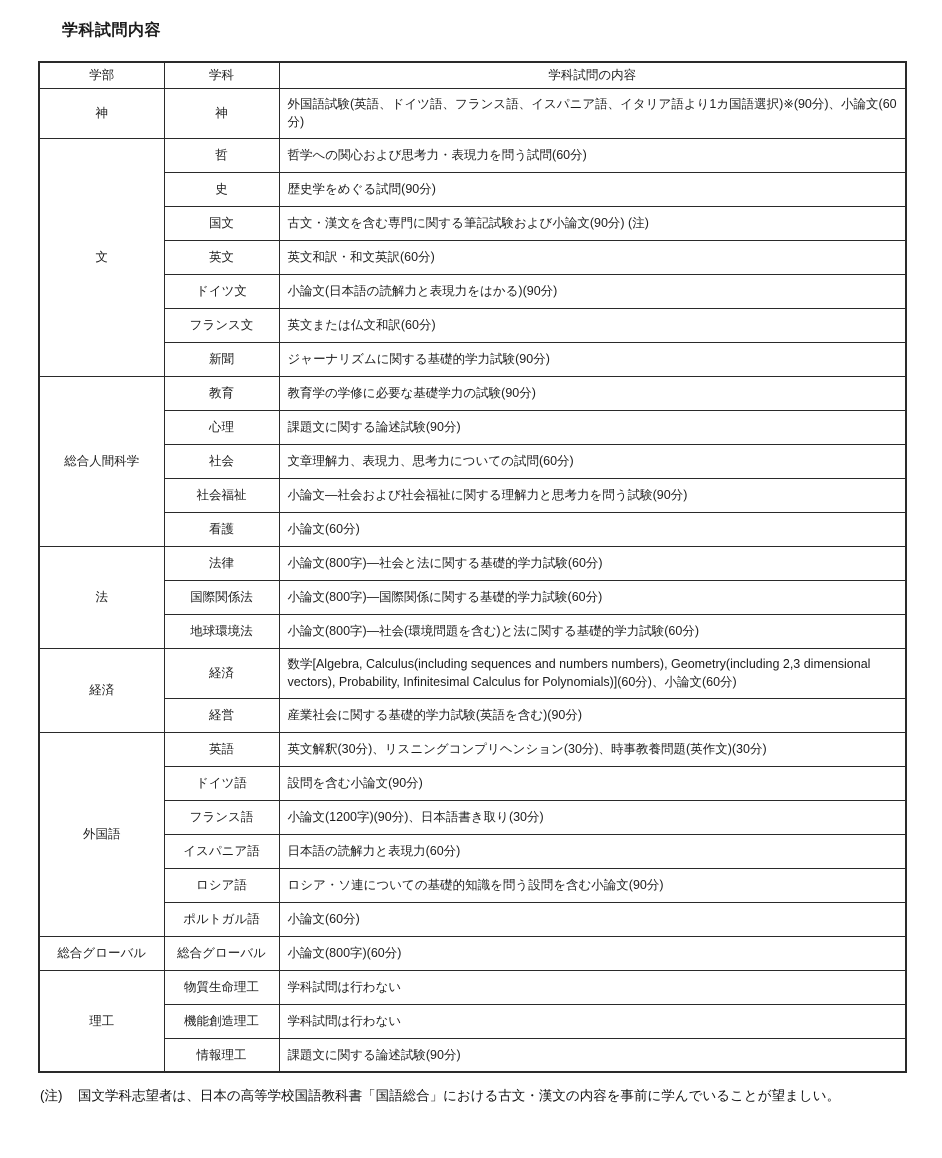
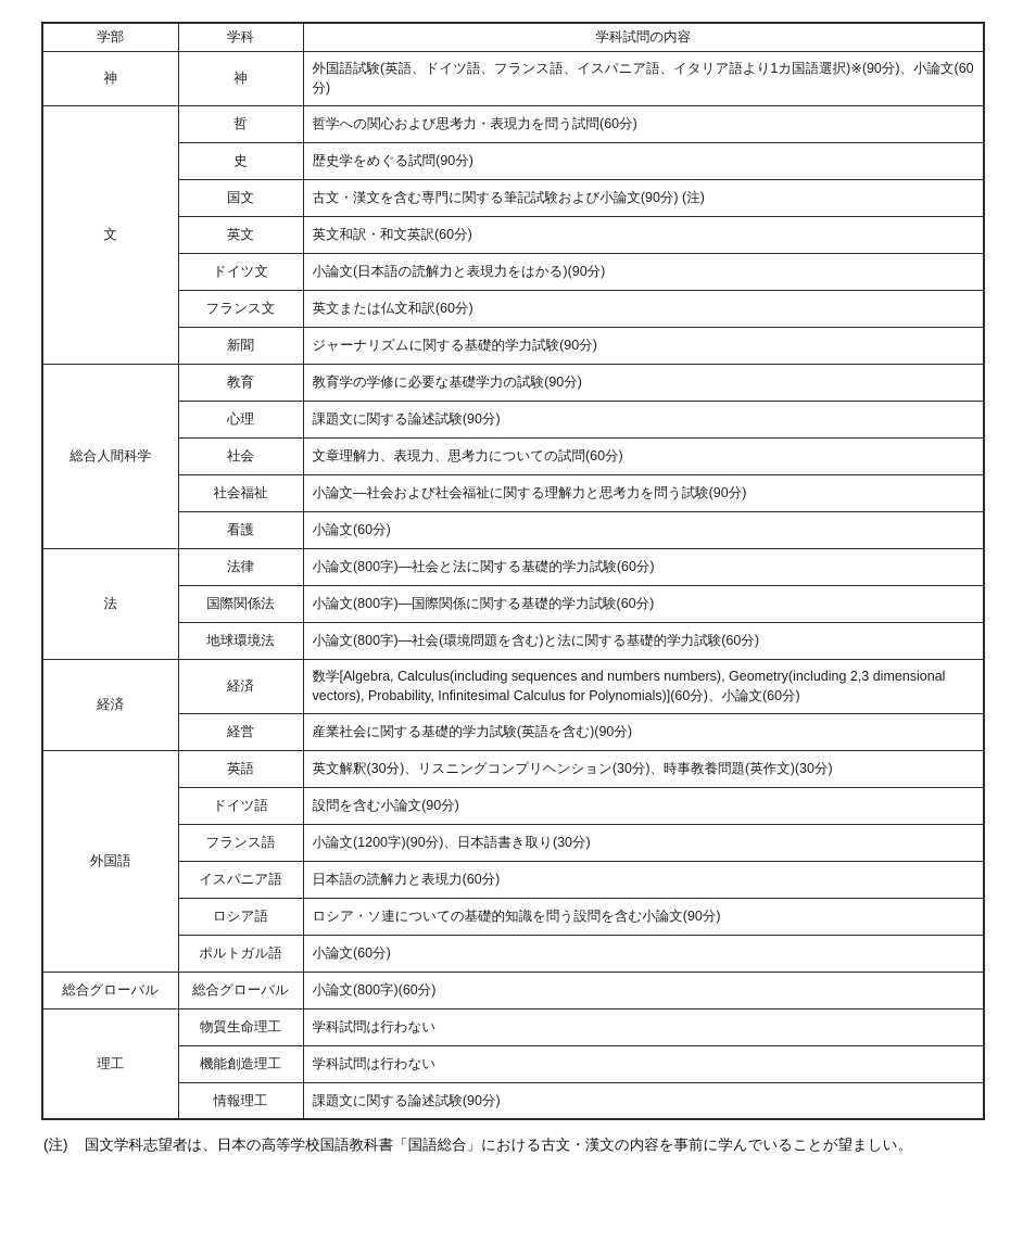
- 学科試問内容
  学部	学科	学科試問の内容
  神	神	外国語試験(英語、ドイツ語、フランス語、イスパニア語、イタリア語より1カ国語選択)※(90分)、小論文(60分)
  文	哲	哲学への関心および思考力・表現力を問う試問(60分)
  史	歴史学をめぐる試問(90分)
  国文	古文・漢文を含む専門に関する筆記試験および小論文(90分) (注)
  英文	英文和訳・和文英訳(60分)
  ドイツ文	小論文(日本語の読解力と表現力をはかる)(90分)
  フランス文	英文または仏文和訳(60分)
  新聞	ジャーナリズムに関する基礎的学力試験(90分)
  総合人間科学	教育	教育学の学修に必要な基礎学力の試験(90分)
  心理	課題文に関する論述試験(90分)
  社会	文章理解力、表現力、思考力についての試問(60分)
  社会福祉	小論文—社会および社会福祉に関する理解力と思考力を問う試験(90分)
  看護	小論文(60分)
  法	法律	小論文(800字)—社会と法に関する基礎的学力試験(60分)
  国際関係法	小論文(800字)—国際関係に関する基礎的学力試験(60分)
  地球環境法	小論文(800字)—社会(環境問題を含む)と法に関する基礎的学力試験(60分)
  経済	経済	数学[Algebra, Calculus(including sequences and numbers numbers), Geometry(including 2,3 dimensional vectors), Probability, Infinitesimal Calculus for Polynomials)](60分)、小論文(60分)
  経営	産業社会に関する基礎的学力試験(英語を含む)(90分)
  外国語	英語	英文解釈(30分)、リスニングコンプリヘンション(30分)、時事教養問題(英作文)(30分)
  ドイツ語	設問を含む小論文(90分)
  フランス語	小論文(1200字)(90分)、日本語書き取り(30分)
  イスパニア語	日本語の読解力と表現力(60分)
  ロシア語	ロシア・ソ連についての基礎的知識を問う設問を含む小論文(90分)
  ポルトガル語	小論文(60分)
  総合グローバル	総合グローバル	小論文(800字)(60分)
  理工	物質生命理工	学科試問は行わない
  機能創造理工	学科試問は行わない
  情報理工	課題文に関する論述試験(90分)
  (注)
  国文学科志望者は、日本の高等学校国語教科書「国語総合」における古文・漢文の内容を事前に学んでいることが望ましい。
